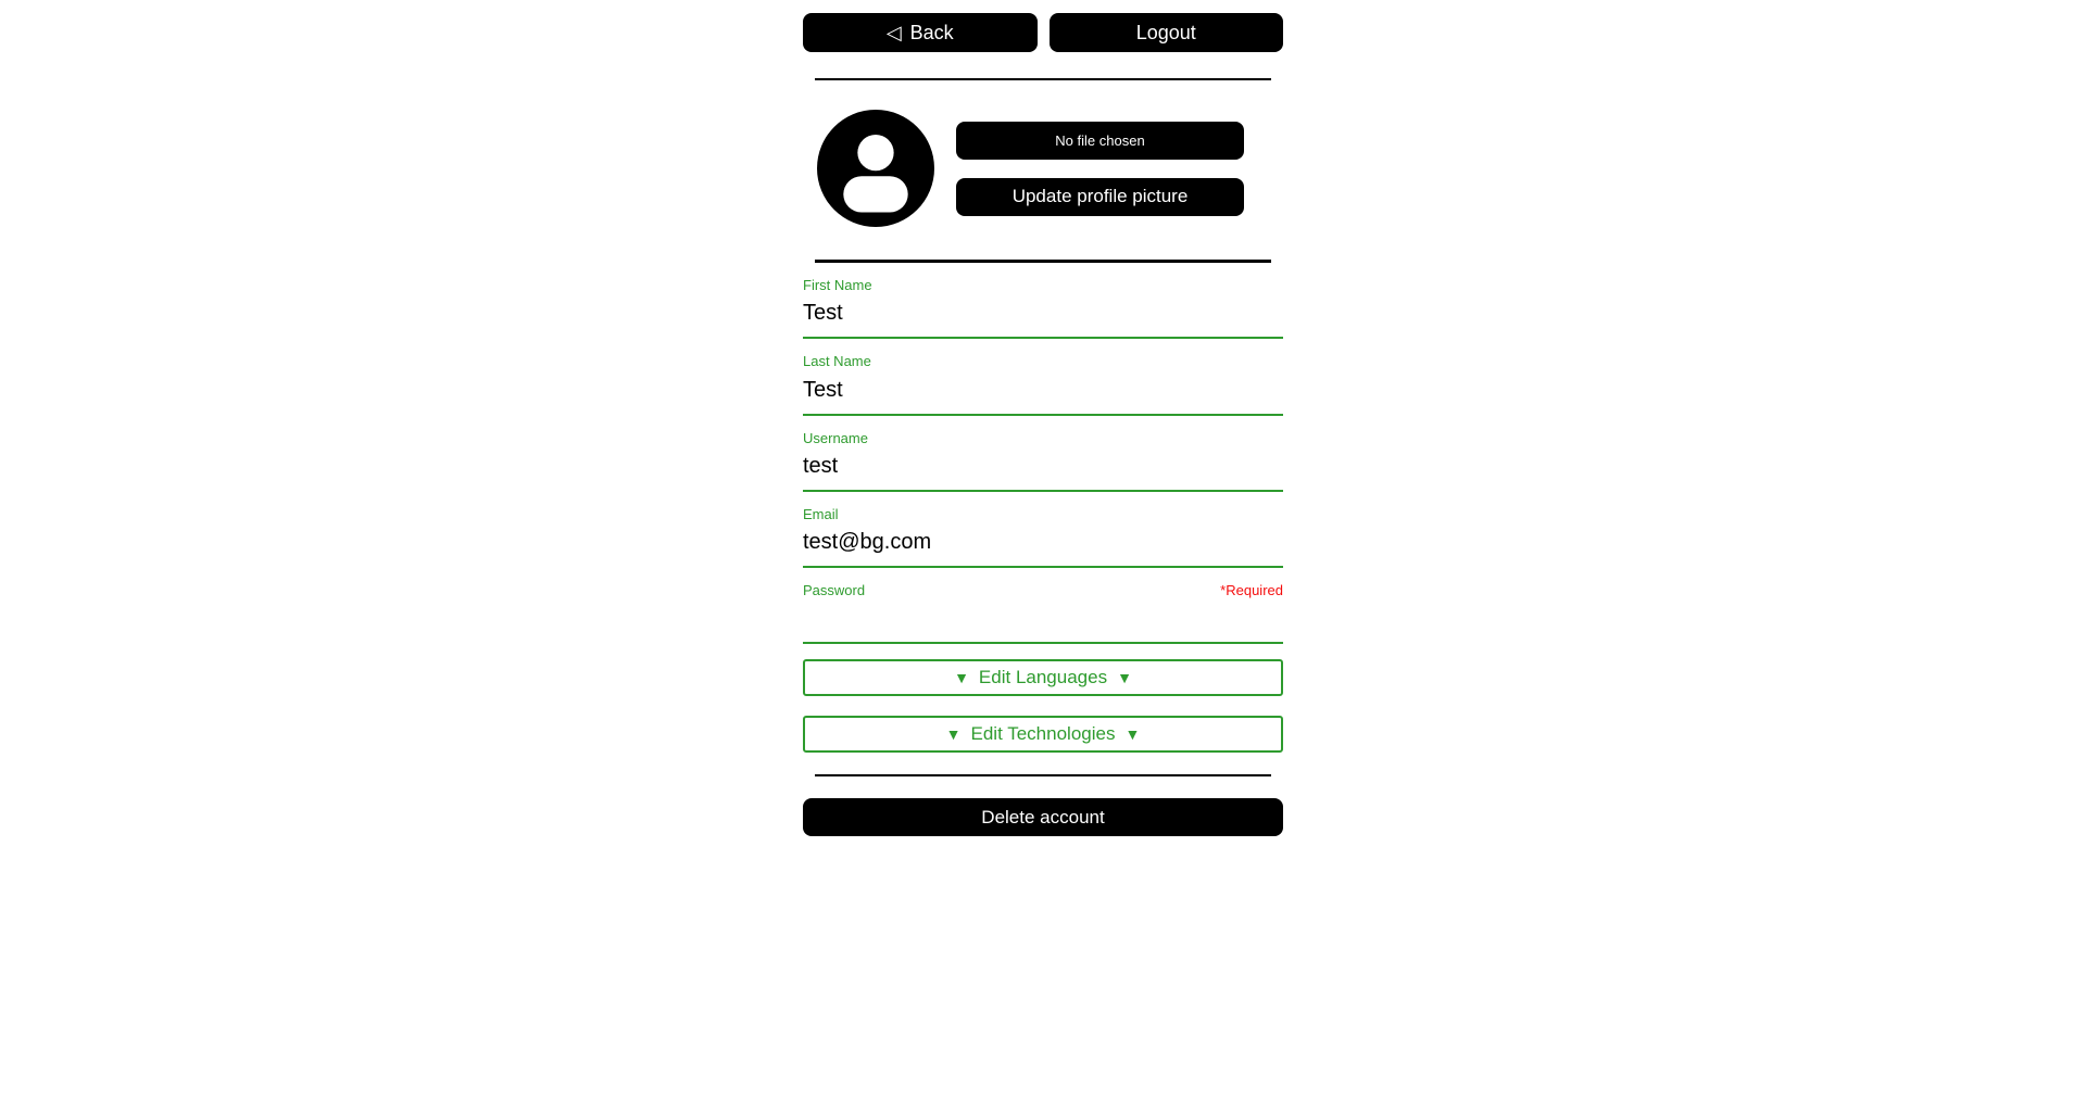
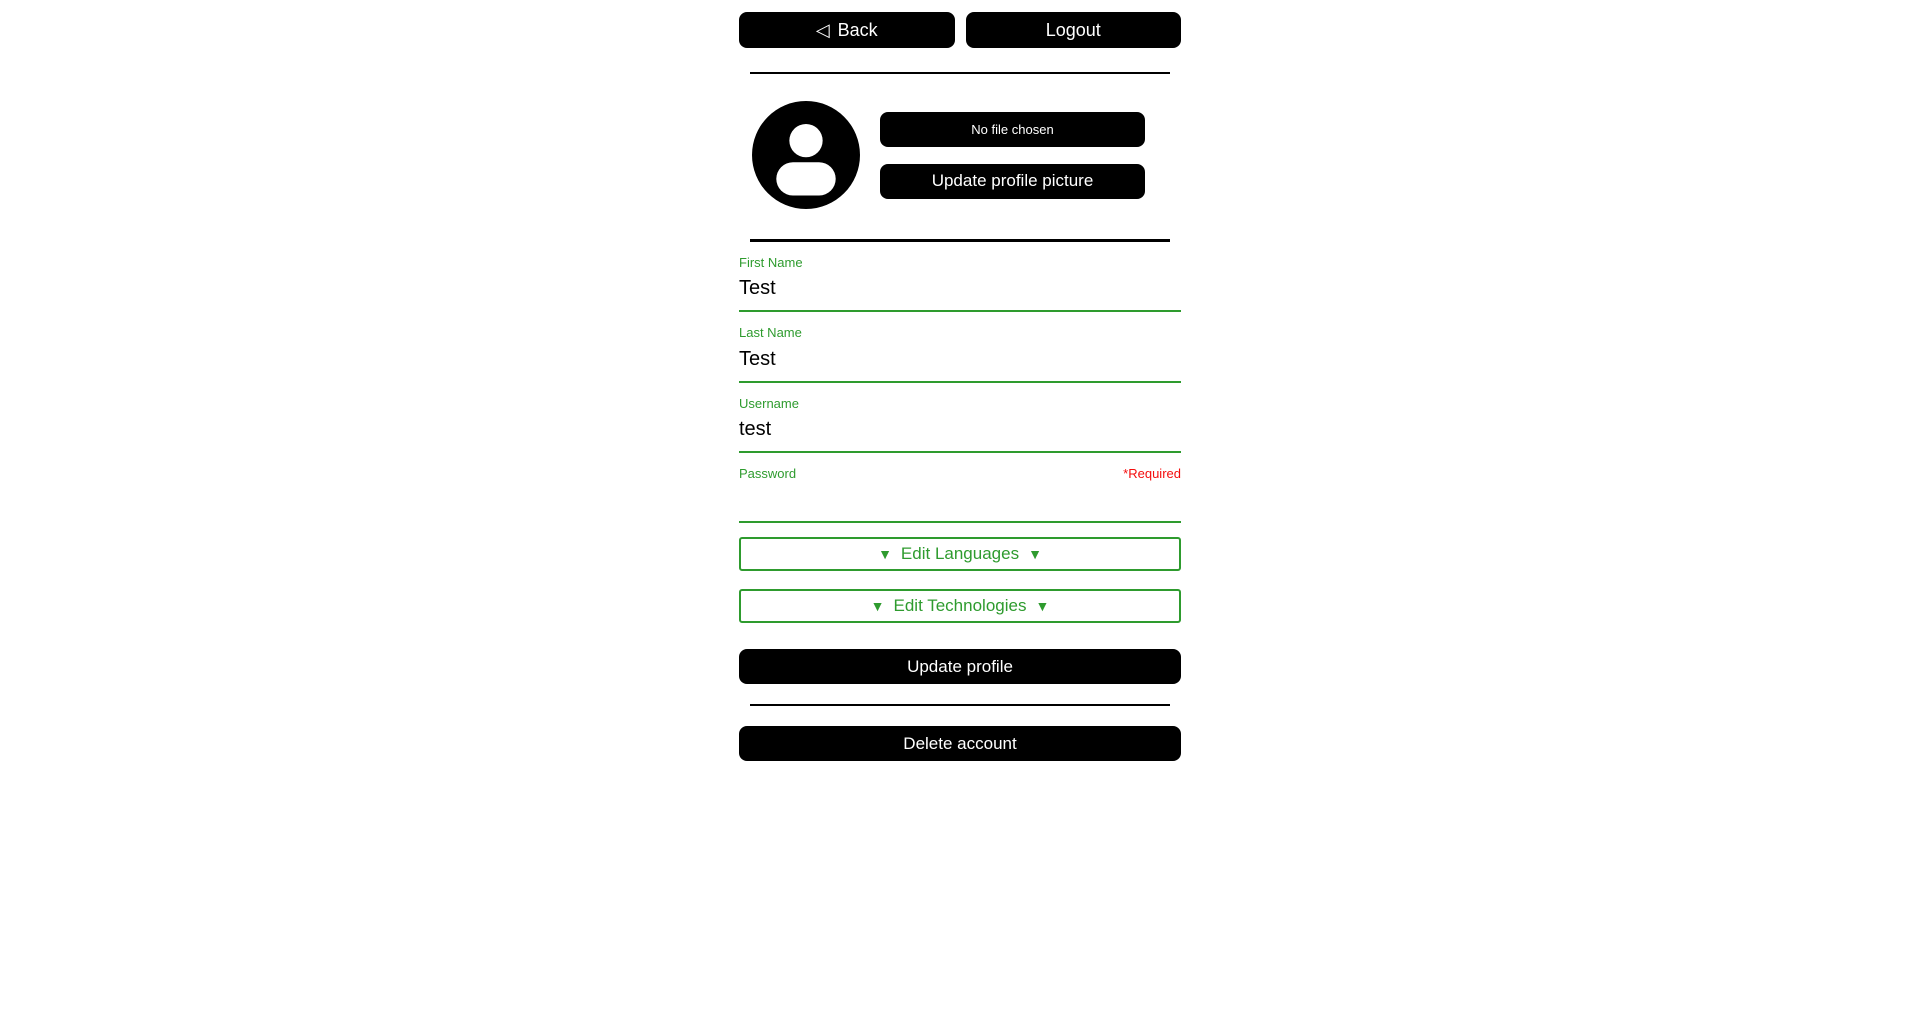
  ◁
  Back
  Logout
  No file chosen
  Update profile picture
  First Name
  Test
  Last Name
  Test
  Username
  test
- Email
- test@bg.com
  Password
  *Required
  ▼
  Edit Languages
  ▼
  ▼
  Edit Technologies
  ▼
+ Update profile
  Delete account
